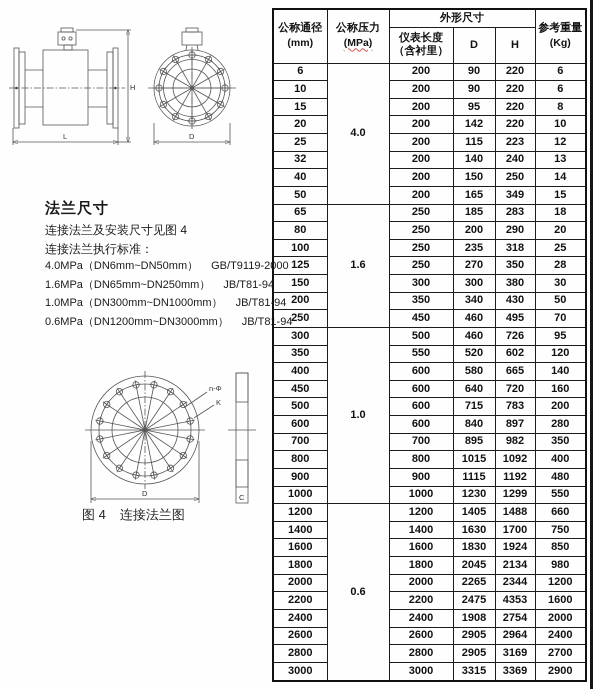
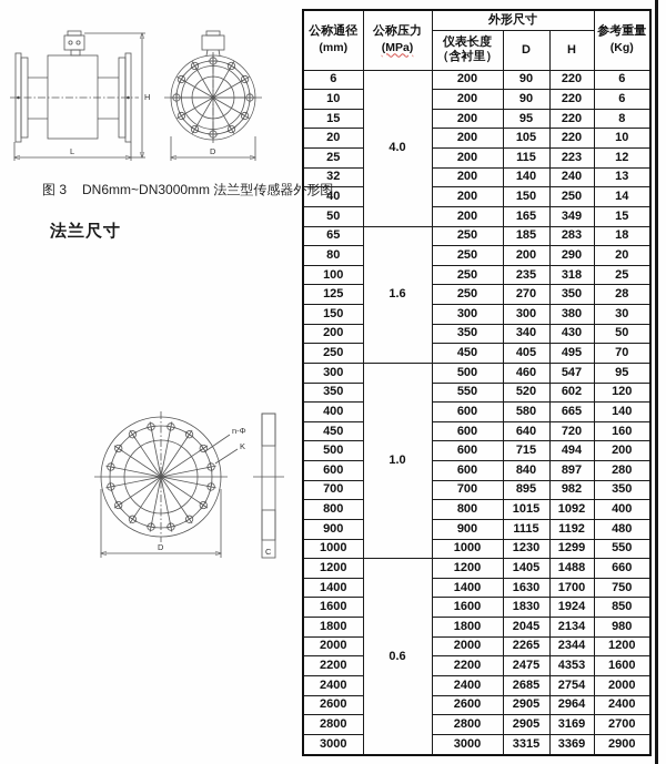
  L
  H
  D
+ 图 3 DN6mm~DN3000mm 法兰型传感器外形图
  法兰尺寸
- 连接法兰及安装尺寸见图 4
- 连接法兰执行标准：
- 4.0MPa（DN6mm~DN50mm） GB/T9119-2000
- 1.6MPa（DN65mm~DN250mm） JB/T81-94
- 1.0MPa（DN300mm~DN1000mm） JB/T81-94
- 0.6MPa（DN1200mm~DN3000mm） JB/T81-94
  n-Φ
  K
  D
  C
- 图 4 连接法兰图
  公称通径 (mm)	公称压力 (MPa)	外形尺寸	参考重量 (Kg)
  仪表长度 （含衬里）	D	H
  6	4.0	200	90	220	6
  10	200	90	220	6
  15	200	95	220	8
- 20	200	142	220	10
+ 20	200	105	220	10
  25	200	115	223	12
  32	200	140	240	13
  40	200	150	250	14
  50	200	165	349	15
  65	1.6	250	185	283	18
  80	250	200	290	20
  100	250	235	318	25
  125	250	270	350	28
  150	300	300	380	30
  200	350	340	430	50
- 250	450	460	495	70
+ 250	450	405	495	70
- 300	1.0	500	460	726	95
+ 300	1.0	500	460	547	95
  350	550	520	602	120
  400	600	580	665	140
  450	600	640	720	160
- 500	600	715	783	200
+ 500	600	715	494	200
  600	600	840	897	280
  700	700	895	982	350
  800	800	1015	1092	400
  900	900	1115	1192	480
  1000	1000	1230	1299	550
  1200	0.6	1200	1405	1488	660
  1400	1400	1630	1700	750
  1600	1600	1830	1924	850
  1800	1800	2045	2134	980
  2000	2000	2265	2344	1200
  2200	2200	2475	4353	1600
- 2400	2400	1908	2754	2000
+ 2400	2400	2685	2754	2000
  2600	2600	2905	2964	2400
  2800	2800	2905	3169	2700
  3000	3000	3315	3369	2900
